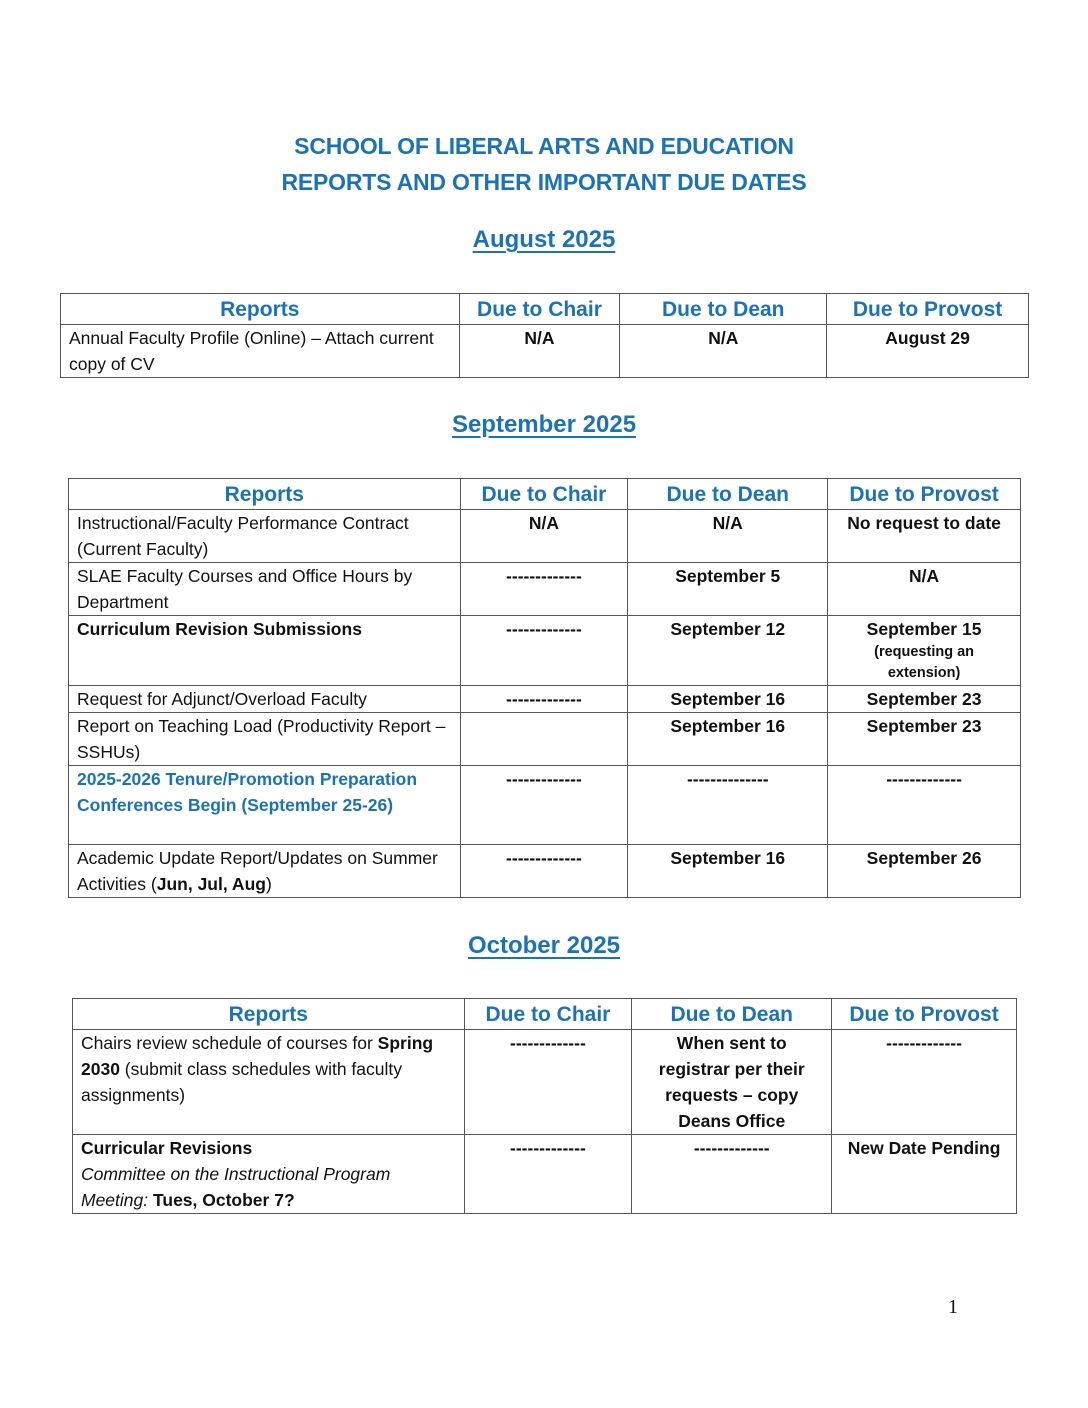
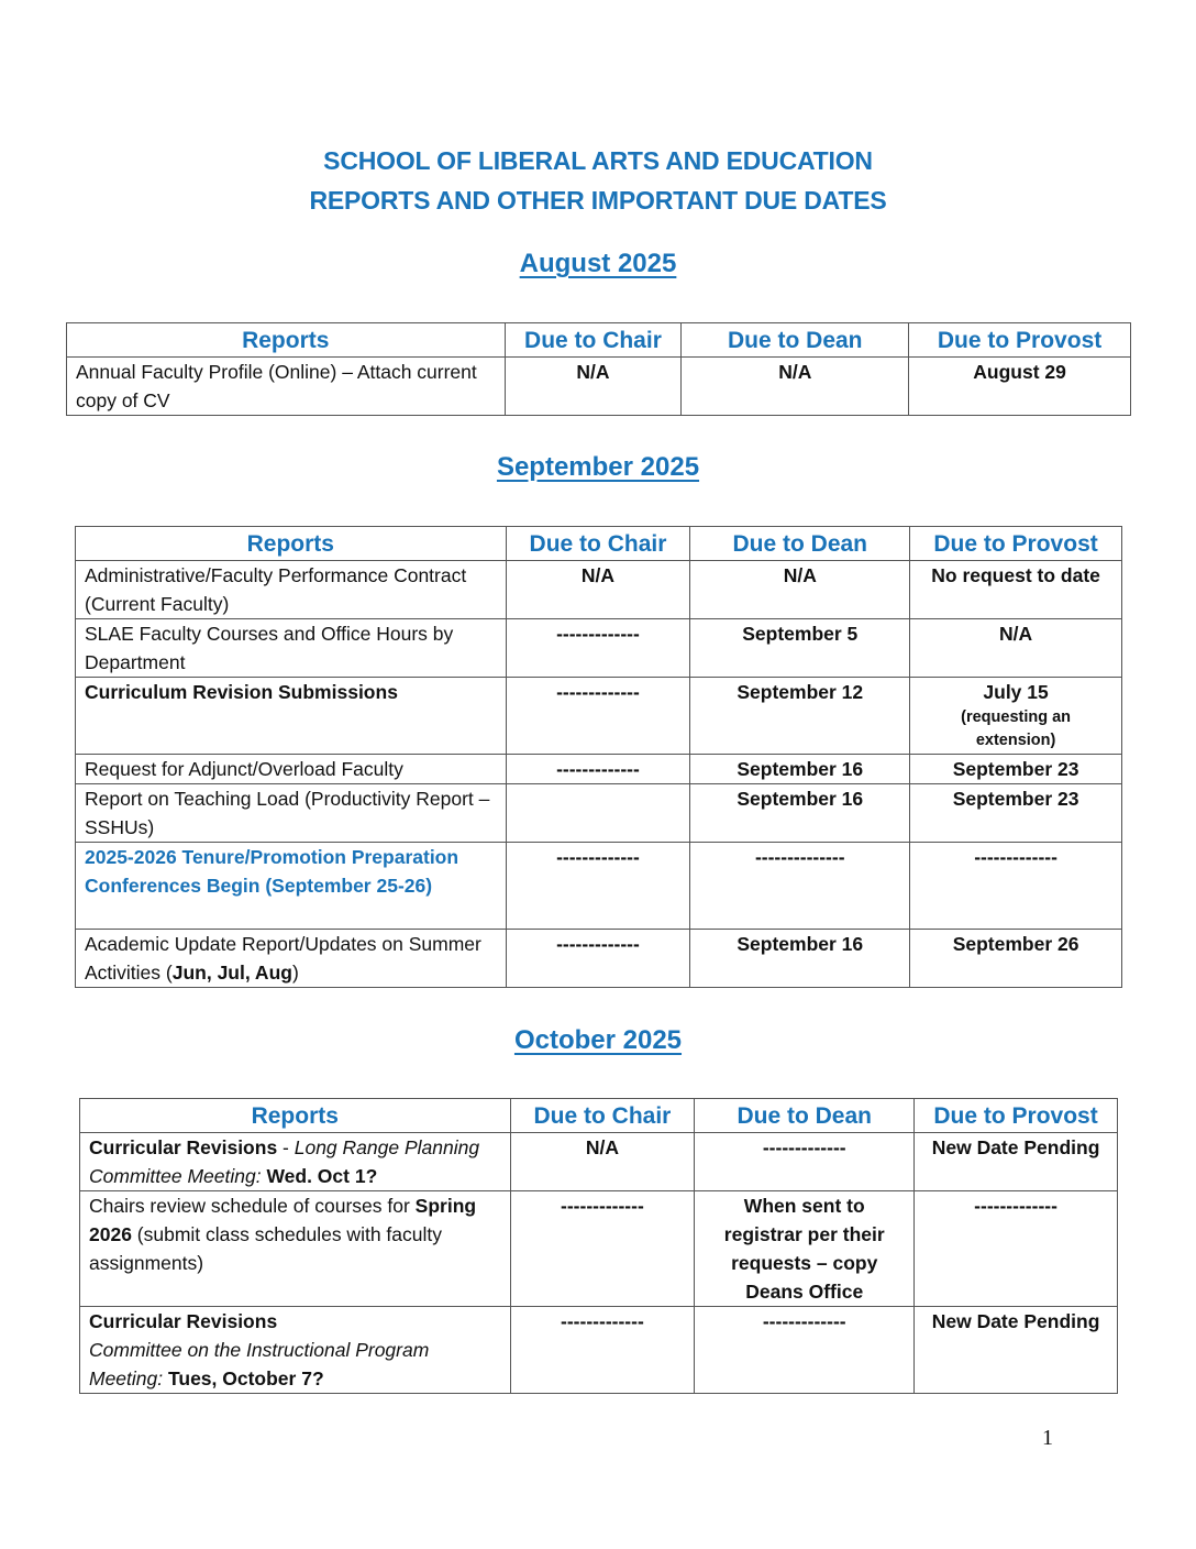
  SCHOOL OF LIBERAL ARTS AND EDUCATION
  REPORTS AND OTHER IMPORTANT DUE DATES
  August 2025
  Reports	Due to Chair	Due to Dean	Due to Provost
  Annual Faculty Profile (Online) – Attach current copy of CV	N/A	N/A	August 29
  September 2025
  Reports	Due to Chair	Due to Dean	Due to Provost
- Instructional/Faculty Performance Contract (Current Faculty)	N/A	N/A	No request to date
+ Administrative/Faculty Performance Contract (Current Faculty)	N/A	N/A	No request to date
  SLAE Faculty Courses and Office Hours by Department	-------------	September 5	N/A
- Curriculum Revision Submissions	-------------	September 12	September 15 (requesting an extension)
+ Curriculum Revision Submissions	-------------	September 12	July 15 (requesting an extension)
  Request for Adjunct/Overload Faculty	-------------	September 16	September 23
  Report on Teaching Load (Productivity Report – SSHUs)		September 16	September 23
  2025-2026 Tenure/Promotion Preparation Conferences Begin (September 25-26)	-------------	--------------	-------------
  Academic Update Report/Updates on Summer Activities (Jun, Jul, Aug)	-------------	September 16	September 26
  October 2025
  Reports	Due to Chair	Due to Dean	Due to Provost
+ Curricular Revisions - Long Range Planning Committee Meeting: Wed. Oct 1?	N/A	-------------	New Date Pending
- Chairs review schedule of courses for Spring 2030 (submit class schedules with faculty assignments)	-------------	When sent to registrar per their requests – copy Deans Office	-------------
+ Chairs review schedule of courses for Spring 2026 (submit class schedules with faculty assignments)	-------------	When sent to registrar per their requests – copy Deans Office	-------------
  Curricular RevisionsCommittee on the Instructional Program Meeting: Tues, October 7?	-------------	-------------	New Date Pending
  1
